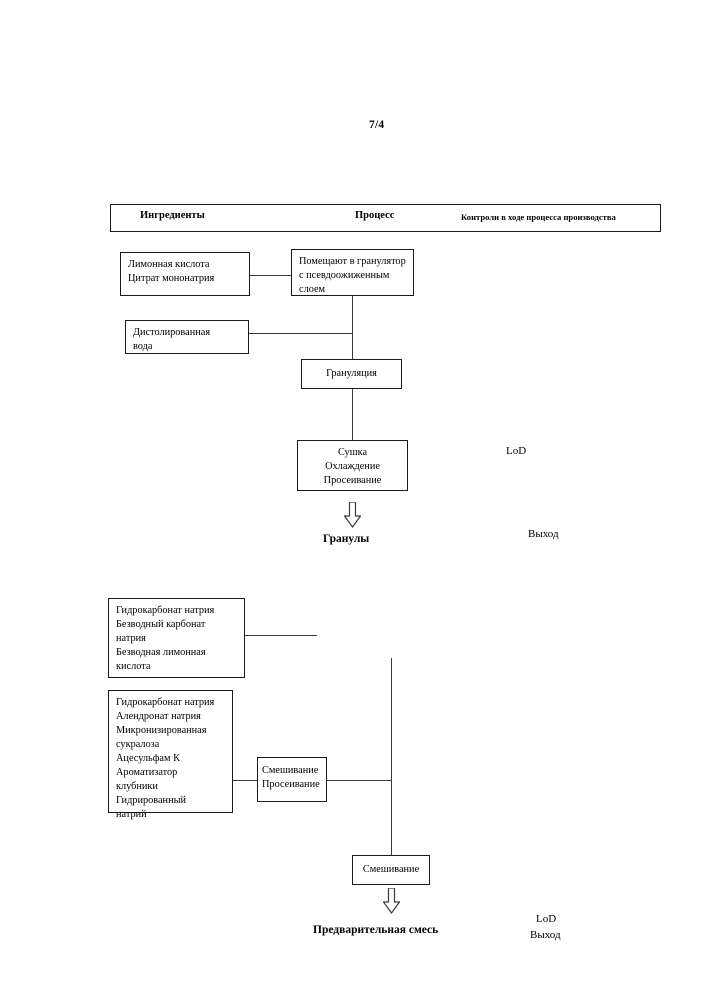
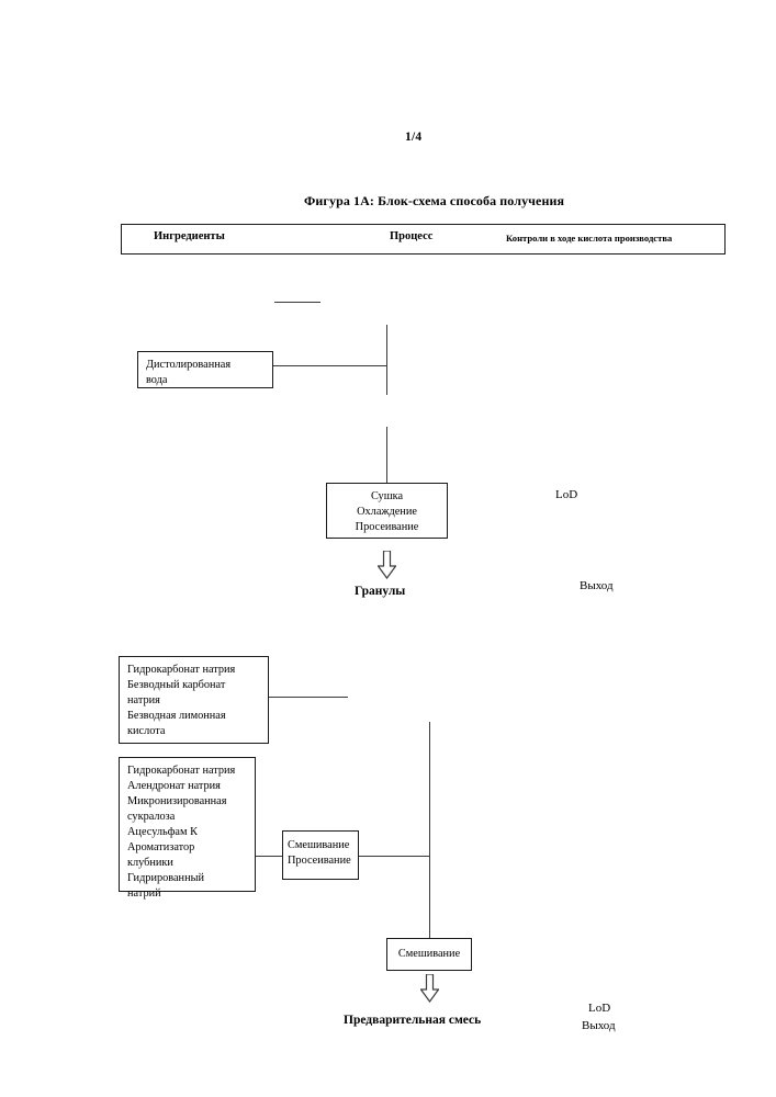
- 7/4
+ 1/4
+ Фигура 1А: Блок-схема способа получения
  Ингредиенты
  Процесс
- Контроли в ходе процесса производства
+ Контроли в ходе кислота производства
- Лимонная кислота
- Цитрат мононатрия
- Помещают в гранулятор
- с псевдоожиженным
- слоем
  Дистолированная
  вода
- Грануляция
  Сушка
  Охлаждение
  Просеивание
  Гранулы
  LoD
  Выход
  Гидрокарбонат натрия
  Безводный карбонат
  натрия
  Безводная лимонная
  кислота
  Гидрокарбонат натрия
  Алендронат натрия
  Микронизированная
  сукралоза
  Ацесульфам К
  Ароматизатор
  клубники
  Гидрированный
  натрий
  Смешивание
  Просеивание
  Смешивание
  Предварительная смесь
  LoD
  Выход
